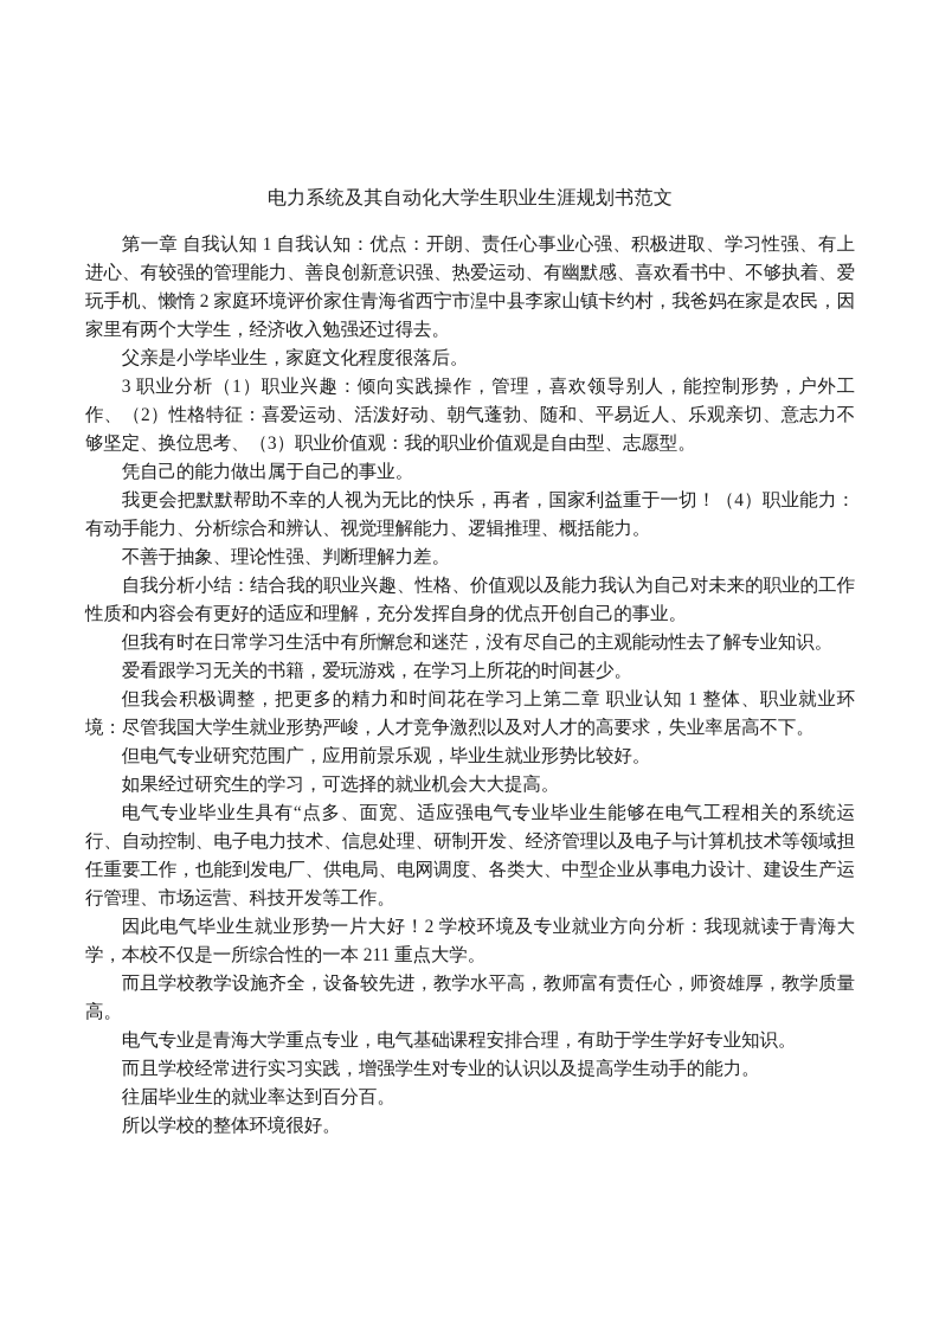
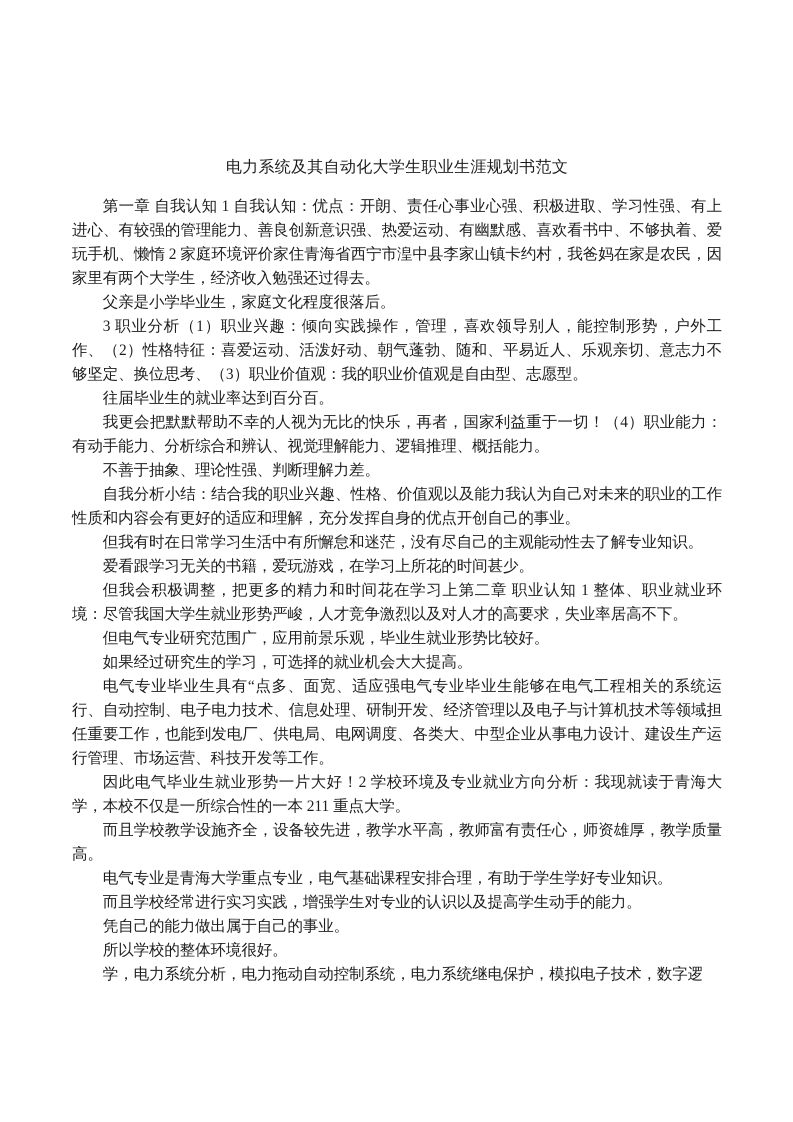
  电力系统及其自动化大学生职业生涯规划书范文
  第一章 自我认知 1 自我认知：优点：开朗、责任心事业心强、积极进取、学习性强、有上进心、有较强的管理能力、善良创新意识强、热爱运动、有幽默感、喜欢看书中、不够执着、爱玩手机、懒惰 2 家庭环境评价家住青海省西宁市湟中县李家山镇卡约村，我爸妈在家是农民，因家里有两个大学生，经济收入勉强还过得去。
  父亲是小学毕业生，家庭文化程度很落后。
  3 职业分析（1）职业兴趣：倾向实践操作，管理，喜欢领导别人，能控制形势，户外工作、（2）性格特征：喜爱运动、活泼好动、朝气蓬勃、随和、平易近人、乐观亲切、意志力不够坚定、换位思考、（3）职业价值观：我的职业价值观是自由型、志愿型。
- 凭自己的能力做出属于自己的事业。
+ 往届毕业生的就业率达到百分百。
  我更会把默默帮助不幸的人视为无比的快乐，再者，国家利益重于一切！（4）职业能力：有动手能力、分析综合和辨认、视觉理解能力、逻辑推理、概括能力。
  不善于抽象、理论性强、判断理解力差。
  自我分析小结：结合我的职业兴趣、性格、价值观以及能力我认为自己对未来的职业的工作性质和内容会有更好的适应和理解，充分发挥自身的优点开创自己的事业。
  但我有时在日常学习生活中有所懈怠和迷茫，没有尽自己的主观能动性去了解专业知识。
  爱看跟学习无关的书籍，爱玩游戏，在学习上所花的时间甚少。
  但我会积极调整，把更多的精力和时间花在学习上第二章 职业认知 1 整体、职业就业环境：尽管我国大学生就业形势严峻，人才竞争激烈以及对人才的高要求，失业率居高不下。
  但电气专业研究范围广，应用前景乐观，毕业生就业形势比较好。
  如果经过研究生的学习，可选择的就业机会大大提高。
  电气专业毕业生具有“点多、面宽、适应强电气专业毕业生能够在电气工程相关的系统运行、自动控制、电子电力技术、信息处理、研制开发、经济管理以及电子与计算机技术等领域担任重要工作，也能到发电厂、供电局、电网调度、各类大、中型企业从事电力设计、建设生产运行管理、市场运营、科技开发等工作。
  因此电气毕业生就业形势一片大好！2 学校环境及专业就业方向分析：我现就读于青海大学，本校不仅是一所综合性的一本 211 重点大学。
  而且学校教学设施齐全，设备较先进，教学水平高，教师富有责任心，师资雄厚，教学质量高。
  电气专业是青海大学重点专业，电气基础课程安排合理，有助于学生学好专业知识。
  而且学校经常进行实习实践，增强学生对专业的认识以及提高学生动手的能力。
- 往届毕业生的就业率达到百分百。
+ 凭自己的能力做出属于自己的事业。
  所以学校的整体环境很好。
+ 学，电力系统分析，电力拖动自动控制系统，电力系统继电保护，模拟电子技术，数字逻
